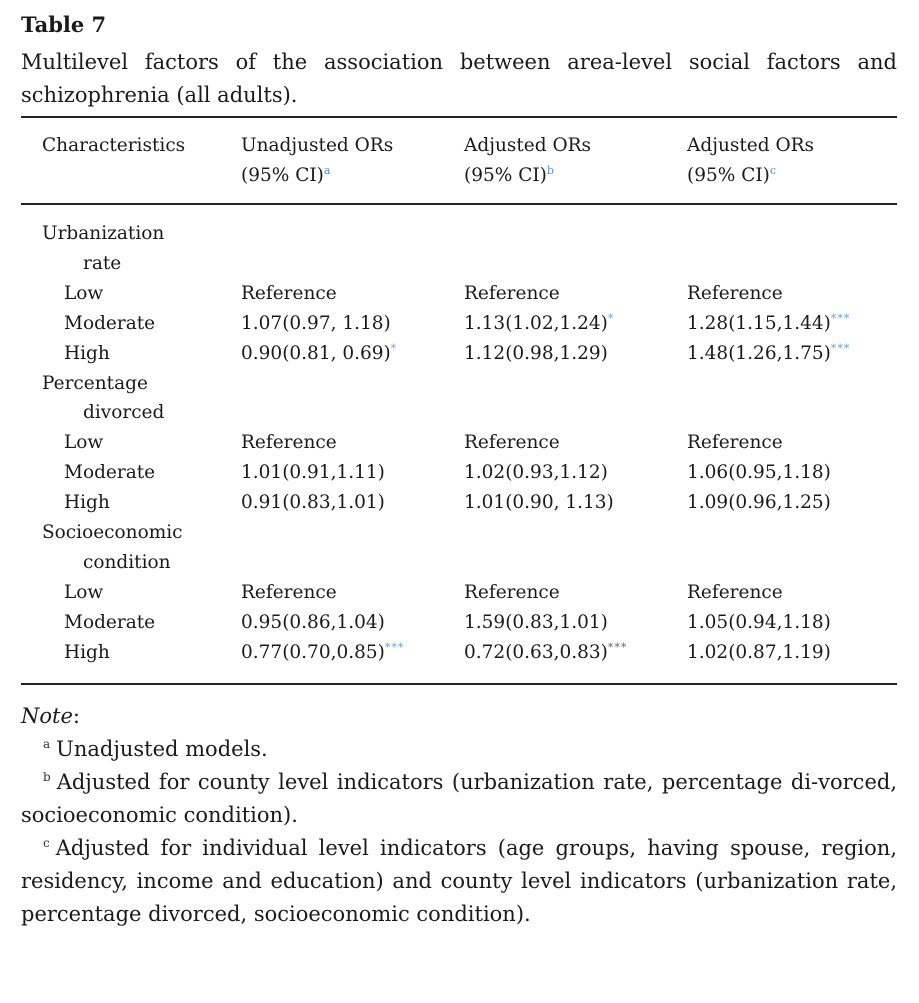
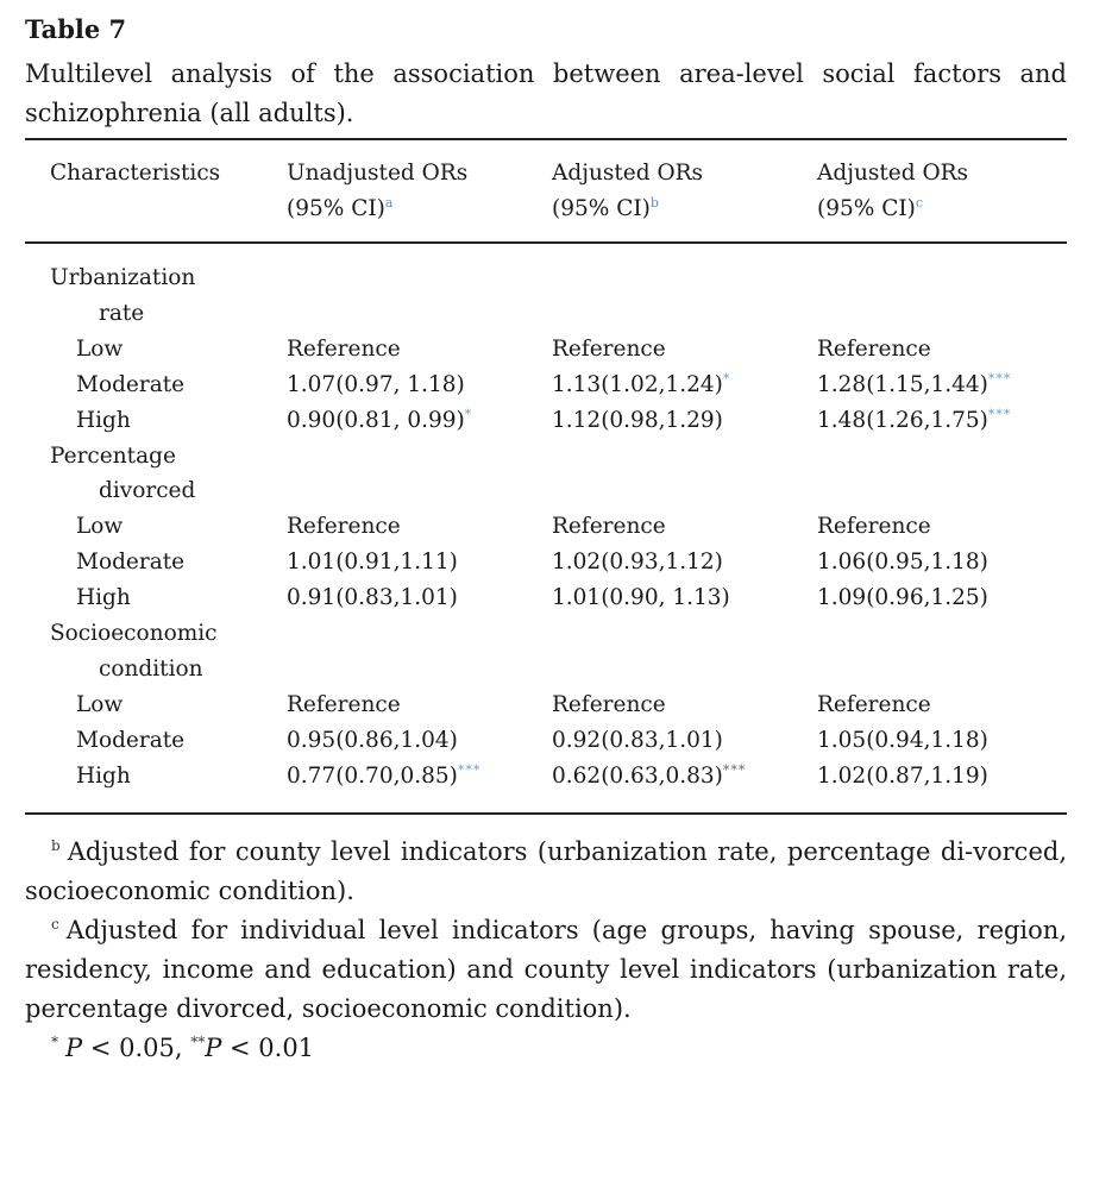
  Table 7
- Multilevel factors of the association between area-level social factors and schizophrenia (all adults).
+ Multilevel analysis of the association between area-level social factors and schizophrenia (all adults).
  Characteristics
  Unadjusted ORs
  (95% CI)a
  Adjusted ORs
  (95% CI)b
  Adjusted ORs
  (95% CI)c
  Urbanization
  rate
  Low
  Reference
  Reference
  Reference
  Moderate
  1.07(0.97, 1.18)
  1.13(1.02,1.24)*
  1.28(1.15,1.44)***
  High
- 0.90(0.81, 0.69)*
+ 0.90(0.81, 0.99)*
  1.12(0.98,1.29)
  1.48(1.26,1.75)***
  Percentage
  divorced
  Low
  Reference
  Reference
  Reference
  Moderate
  1.01(0.91,1.11)
  1.02(0.93,1.12)
  1.06(0.95,1.18)
  High
  0.91(0.83,1.01)
  1.01(0.90, 1.13)
  1.09(0.96,1.25)
  Socioeconomic
  condition
  Low
  Reference
  Reference
  Reference
  Moderate
  0.95(0.86,1.04)
- 1.59(0.83,1.01)
+ 0.92(0.83,1.01)
  1.05(0.94,1.18)
  High
  0.77(0.70,0.85)***
- 0.72(0.63,0.83)***
+ 0.62(0.63,0.83)***
  1.02(0.87,1.19)
- Note:
- a Unadjusted models.
  b Adjusted for county level indicators (urbanization rate, percentage di-vorced, socioeconomic condition).
  c Adjusted for individual level indicators (age groups, having spouse, region, residency, income and education) and county level indicators (urbanization rate, percentage divorced, socioeconomic condition).
+ * P < 0.05, **P < 0.01
